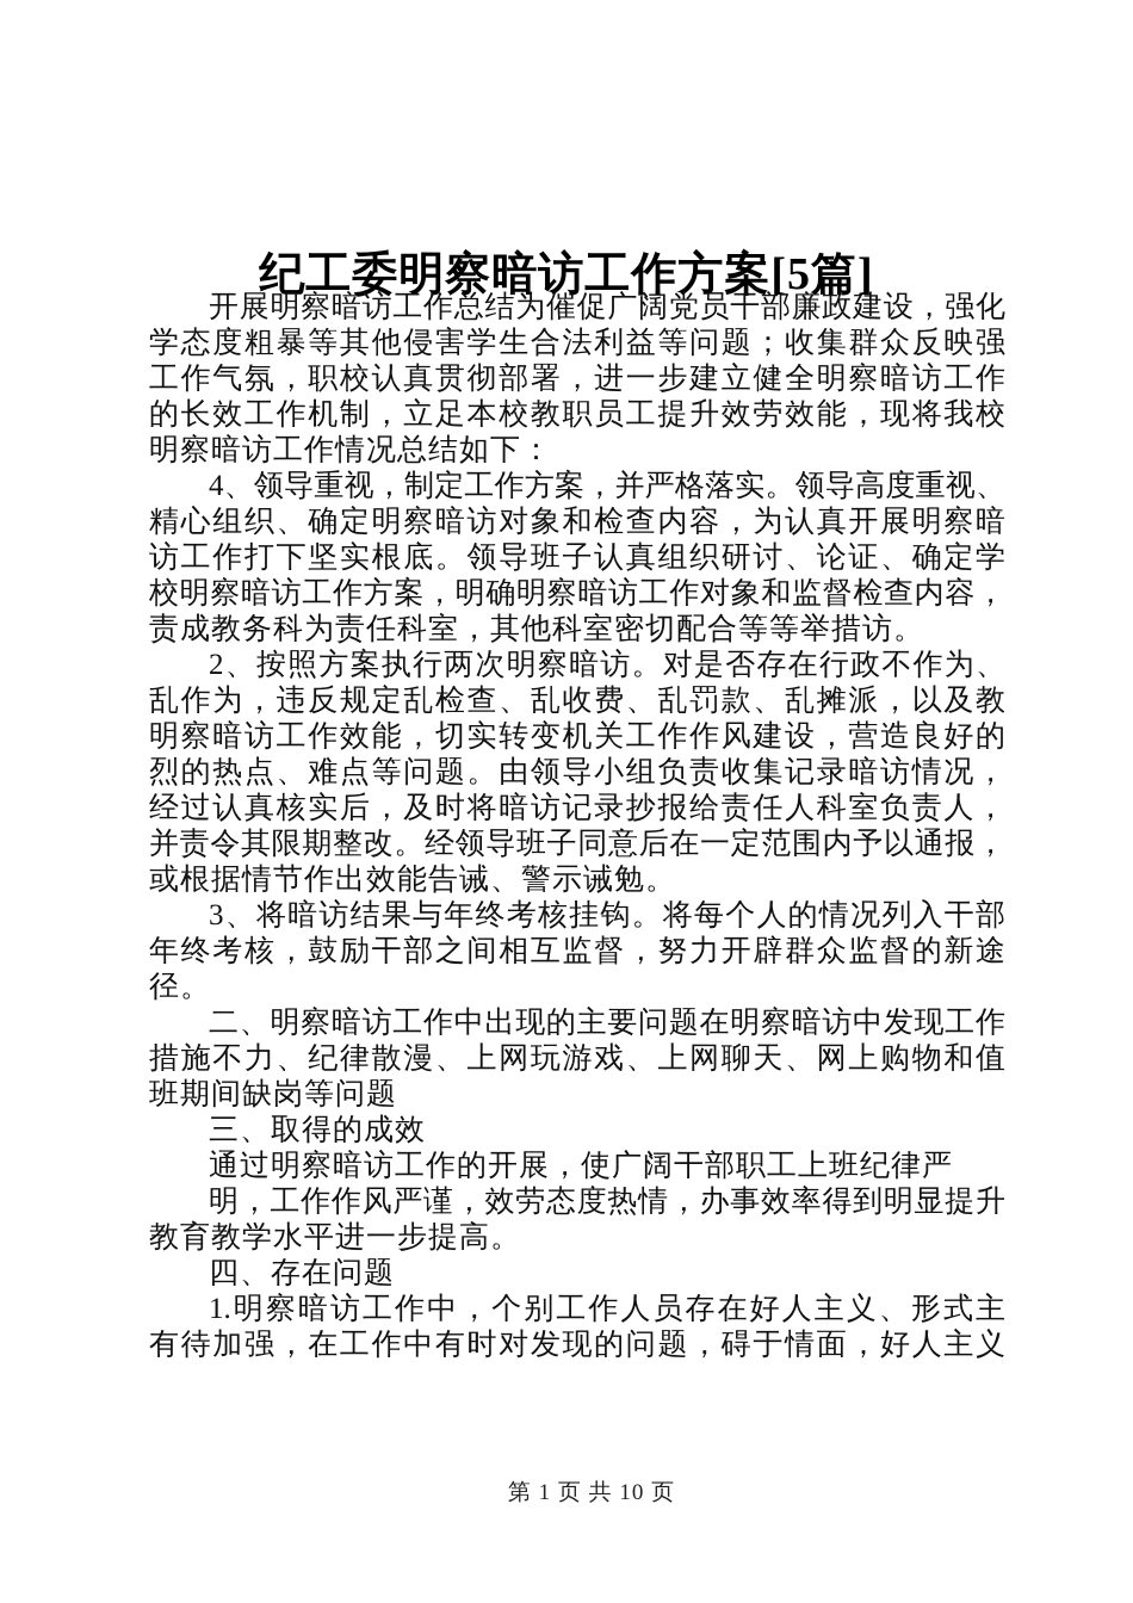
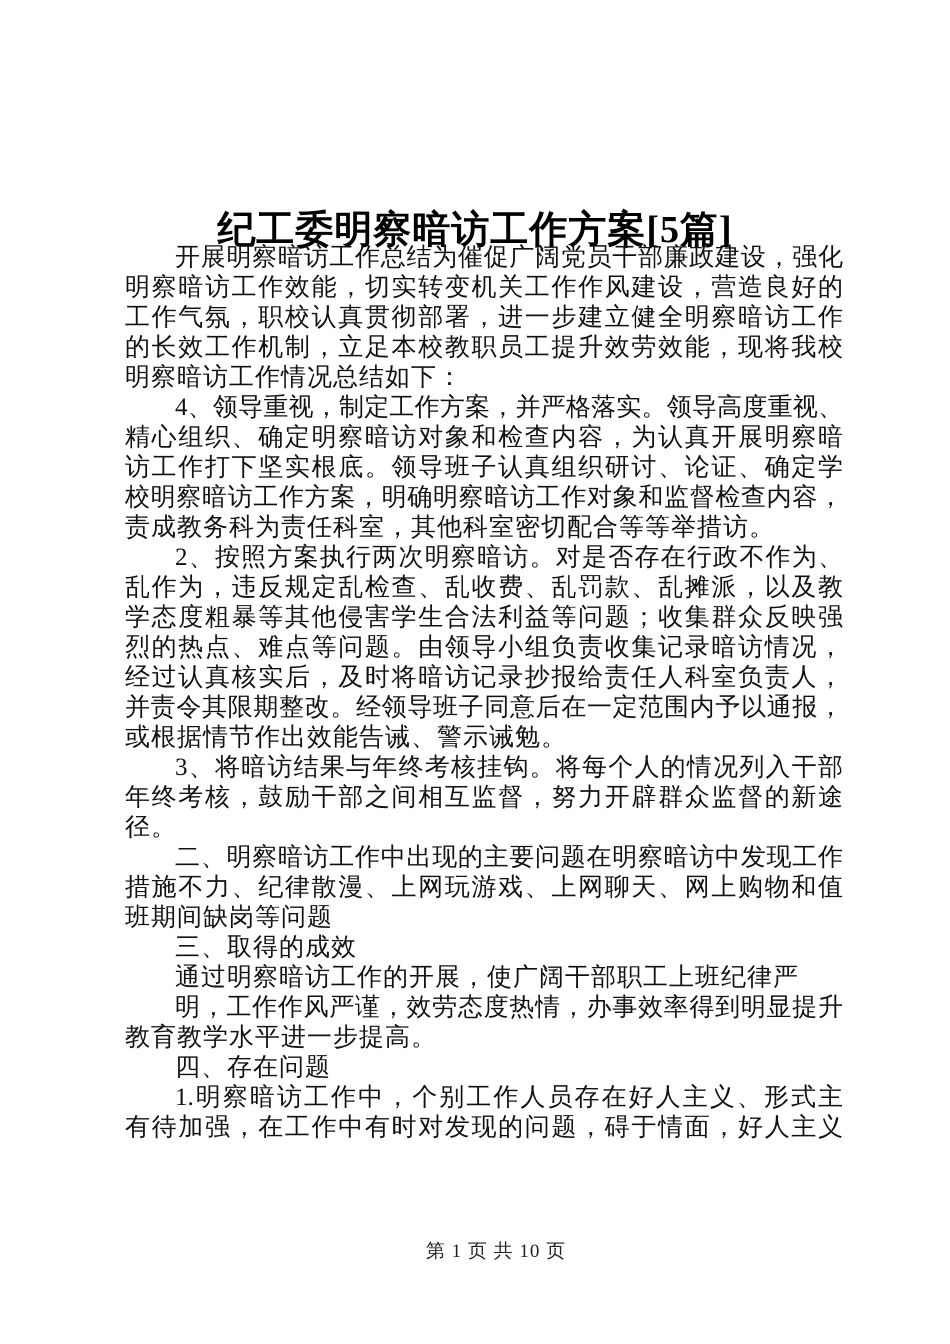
  纪工委明察暗访工作方案[5篇]
  开展明察暗访工作总结为催促广阔党员干部廉政建设，强化
- 学态度粗暴等其他侵害学生合法利益等问题；收集群众反映强
+ 明察暗访工作效能，切实转变机关工作作风建设，营造良好的
  工作气氛，职校认真贯彻部署，进一步建立健全明察暗访工作
  的长效工作机制，立足本校教职员工提升效劳效能，现将我校
  明察暗访工作情况总结如下：
  4、领导重视，制定工作方案，并严格落实。领导高度重视、
  精心组织、确定明察暗访对象和检查内容，为认真开展明察暗
  访工作打下坚实根底。领导班子认真组织研讨、论证、确定学
  校明察暗访工作方案，明确明察暗访工作对象和监督检查内容，
  责成教务科为责任科室，其他科室密切配合等等举措访。
  2、按照方案执行两次明察暗访。对是否存在行政不作为、
  乱作为，违反规定乱检查、乱收费、乱罚款、乱摊派，以及教
- 明察暗访工作效能，切实转变机关工作作风建设，营造良好的
+ 学态度粗暴等其他侵害学生合法利益等问题；收集群众反映强
  烈的热点、难点等问题。由领导小组负责收集记录暗访情况，
  经过认真核实后，及时将暗访记录抄报给责任人科室负责人，
  并责令其限期整改。经领导班子同意后在一定范围内予以通报，
  或根据情节作出效能告诫、警示诫勉。
  3、将暗访结果与年终考核挂钩。将每个人的情况列入干部
  年终考核，鼓励干部之间相互监督，努力开辟群众监督的新途
  径。
  二、明察暗访工作中出现的主要问题在明察暗访中发现工作
  措施不力、纪律散漫、上网玩游戏、上网聊天、网上购物和值
  班期间缺岗等问题
  三、取得的成效
  通过明察暗访工作的开展，使广阔干部职工上班纪律严
  明，工作作风严谨，效劳态度热情，办事效率得到明显提升
  教育教学水平进一步提高。
  四、存在问题
  1.明察暗访工作中，个别工作人员存在好人主义、形式主
  有待加强，在工作中有时对发现的问题，碍于情面，好人主义
  第 1 页 共 10 页
